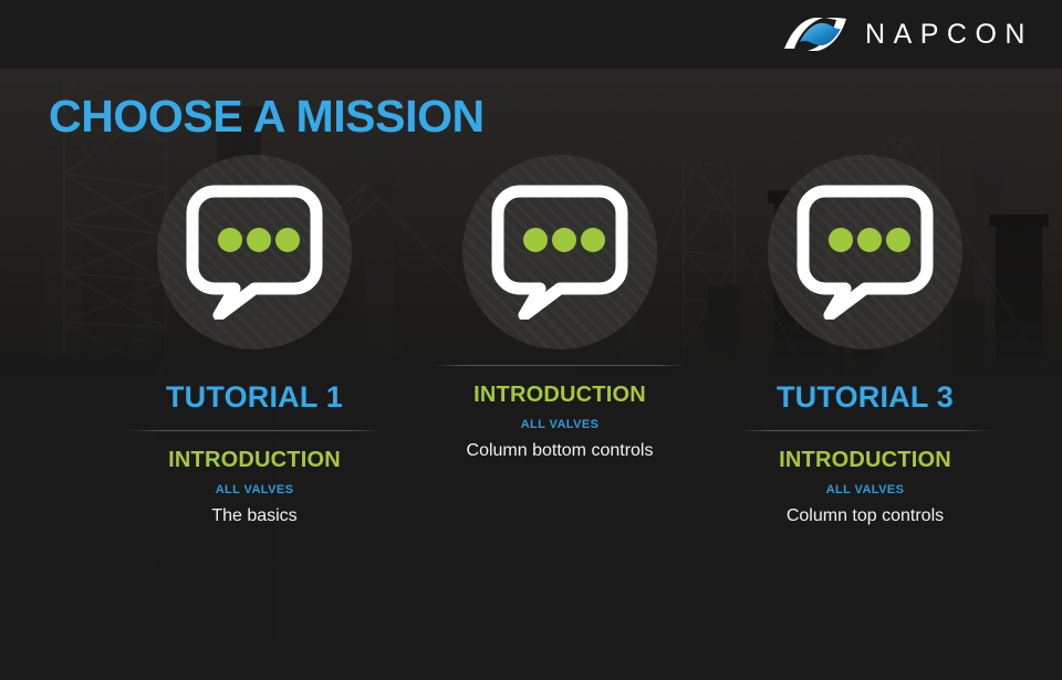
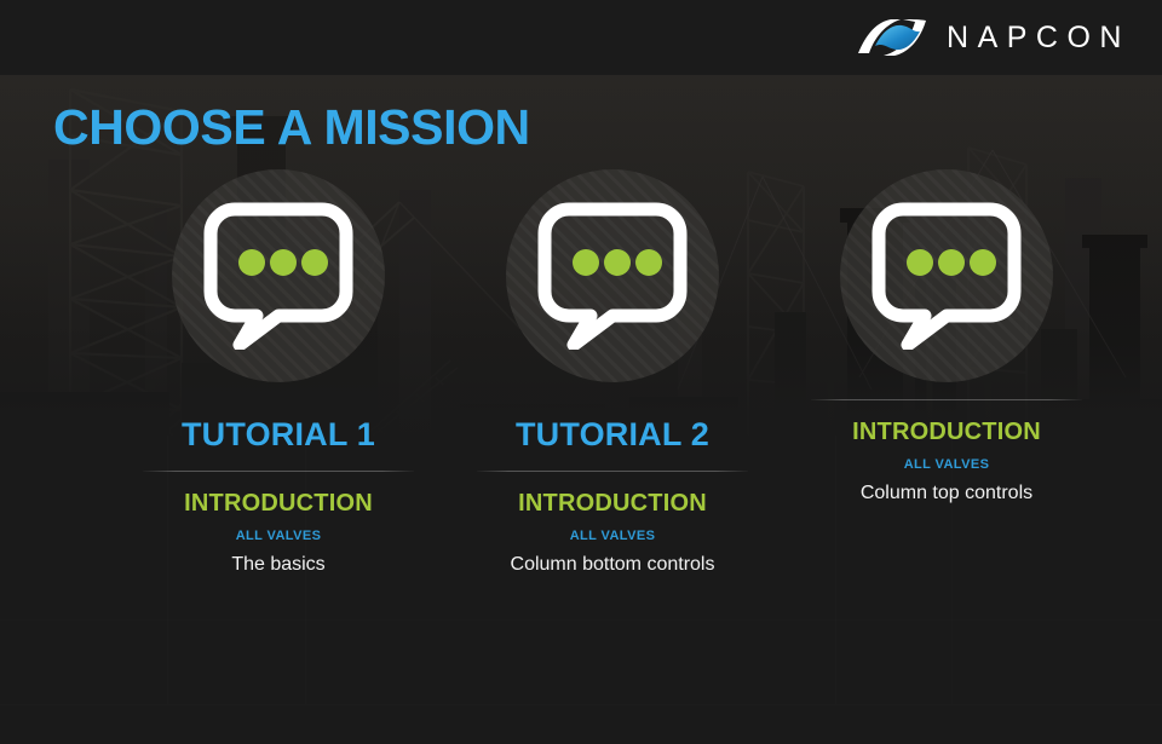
  NAPCON
  CHOOSE A MISSION
  TUTORIAL 1
  INTRODUCTION
  ALL VALVES
  The basics
+ TUTORIAL 2
  INTRODUCTION
  ALL VALVES
  Column bottom controls
- TUTORIAL 3
  INTRODUCTION
  ALL VALVES
  Column top controls
